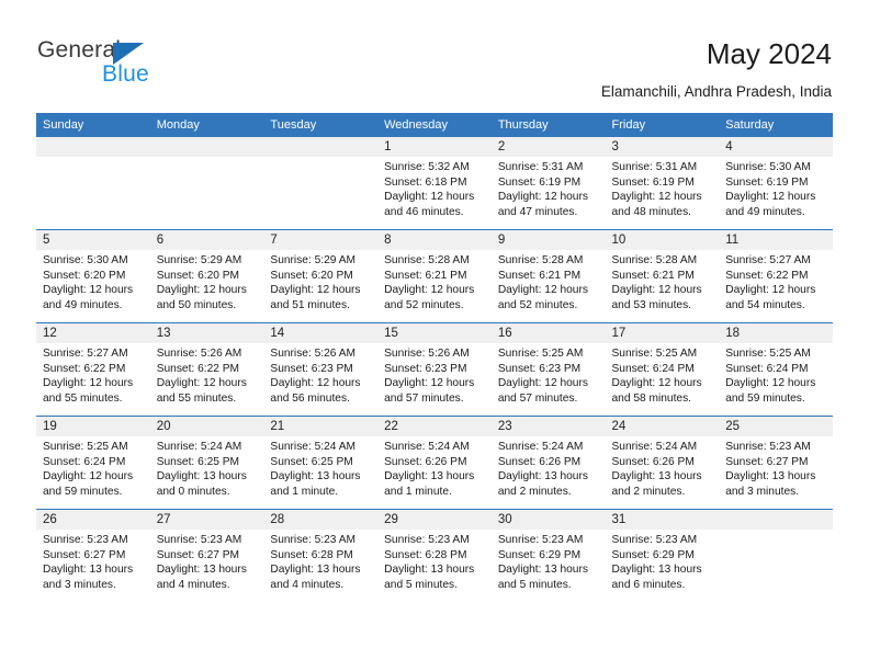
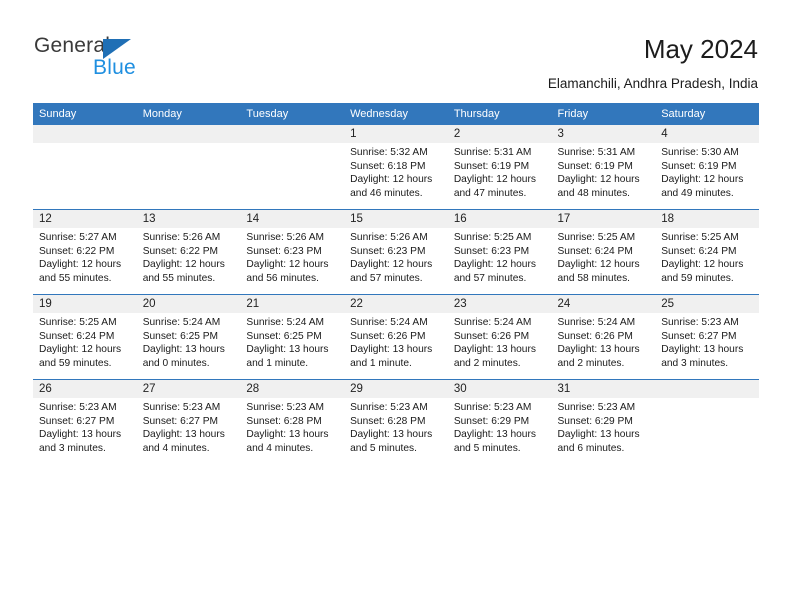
  General
  Blue
  May 2024
  Elamanchili, Andhra Pradesh, India
  Sunday	Monday	Tuesday	Wednesday	Thursday	Friday	Saturday
  			1 Sunrise: 5:32 AM Sunset: 6:18 PM Daylight: 12 hours and 46 minutes.	2 Sunrise: 5:31 AM Sunset: 6:19 PM Daylight: 12 hours and 47 minutes.	3 Sunrise: 5:31 AM Sunset: 6:19 PM Daylight: 12 hours and 48 minutes.	4 Sunrise: 5:30 AM Sunset: 6:19 PM Daylight: 12 hours and 49 minutes.
- 5 Sunrise: 5:30 AM Sunset: 6:20 PM Daylight: 12 hours and 49 minutes.	6 Sunrise: 5:29 AM Sunset: 6:20 PM Daylight: 12 hours and 50 minutes.	7 Sunrise: 5:29 AM Sunset: 6:20 PM Daylight: 12 hours and 51 minutes.	8 Sunrise: 5:28 AM Sunset: 6:21 PM Daylight: 12 hours and 52 minutes.	9 Sunrise: 5:28 AM Sunset: 6:21 PM Daylight: 12 hours and 52 minutes.	10 Sunrise: 5:28 AM Sunset: 6:21 PM Daylight: 12 hours and 53 minutes.	11 Sunrise: 5:27 AM Sunset: 6:22 PM Daylight: 12 hours and 54 minutes.
  12 Sunrise: 5:27 AM Sunset: 6:22 PM Daylight: 12 hours and 55 minutes.	13 Sunrise: 5:26 AM Sunset: 6:22 PM Daylight: 12 hours and 55 minutes.	14 Sunrise: 5:26 AM Sunset: 6:23 PM Daylight: 12 hours and 56 minutes.	15 Sunrise: 5:26 AM Sunset: 6:23 PM Daylight: 12 hours and 57 minutes.	16 Sunrise: 5:25 AM Sunset: 6:23 PM Daylight: 12 hours and 57 minutes.	17 Sunrise: 5:25 AM Sunset: 6:24 PM Daylight: 12 hours and 58 minutes.	18 Sunrise: 5:25 AM Sunset: 6:24 PM Daylight: 12 hours and 59 minutes.
  19 Sunrise: 5:25 AM Sunset: 6:24 PM Daylight: 12 hours and 59 minutes.	20 Sunrise: 5:24 AM Sunset: 6:25 PM Daylight: 13 hours and 0 minutes.	21 Sunrise: 5:24 AM Sunset: 6:25 PM Daylight: 13 hours and 1 minute.	22 Sunrise: 5:24 AM Sunset: 6:26 PM Daylight: 13 hours and 1 minute.	23 Sunrise: 5:24 AM Sunset: 6:26 PM Daylight: 13 hours and 2 minutes.	24 Sunrise: 5:24 AM Sunset: 6:26 PM Daylight: 13 hours and 2 minutes.	25 Sunrise: 5:23 AM Sunset: 6:27 PM Daylight: 13 hours and 3 minutes.
  26 Sunrise: 5:23 AM Sunset: 6:27 PM Daylight: 13 hours and 3 minutes.	27 Sunrise: 5:23 AM Sunset: 6:27 PM Daylight: 13 hours and 4 minutes.	28 Sunrise: 5:23 AM Sunset: 6:28 PM Daylight: 13 hours and 4 minutes.	29 Sunrise: 5:23 AM Sunset: 6:28 PM Daylight: 13 hours and 5 minutes.	30 Sunrise: 5:23 AM Sunset: 6:29 PM Daylight: 13 hours and 5 minutes.	31 Sunrise: 5:23 AM Sunset: 6:29 PM Daylight: 13 hours and 6 minutes.
